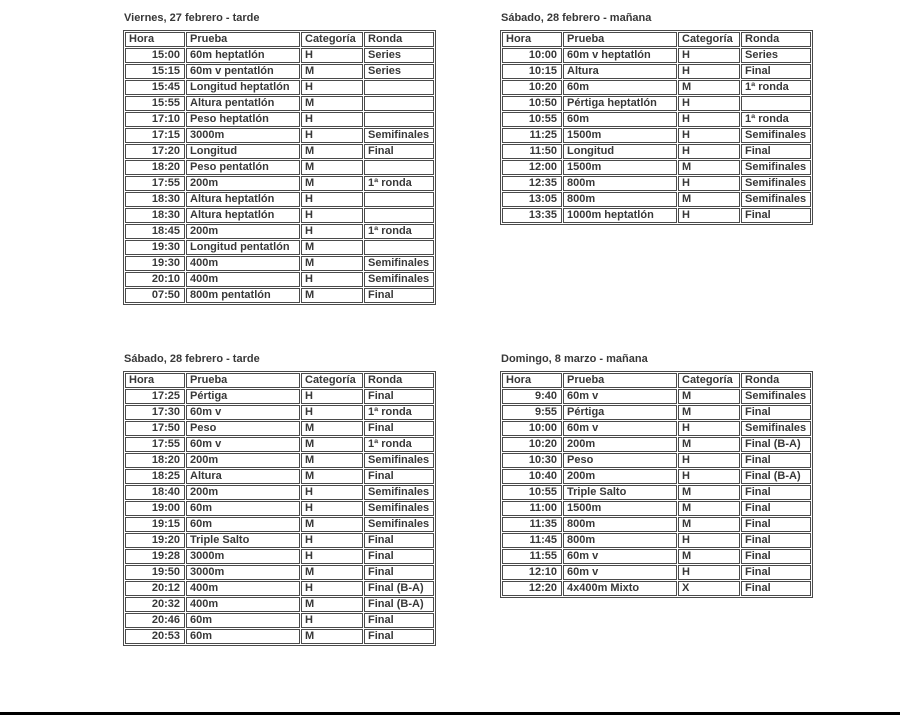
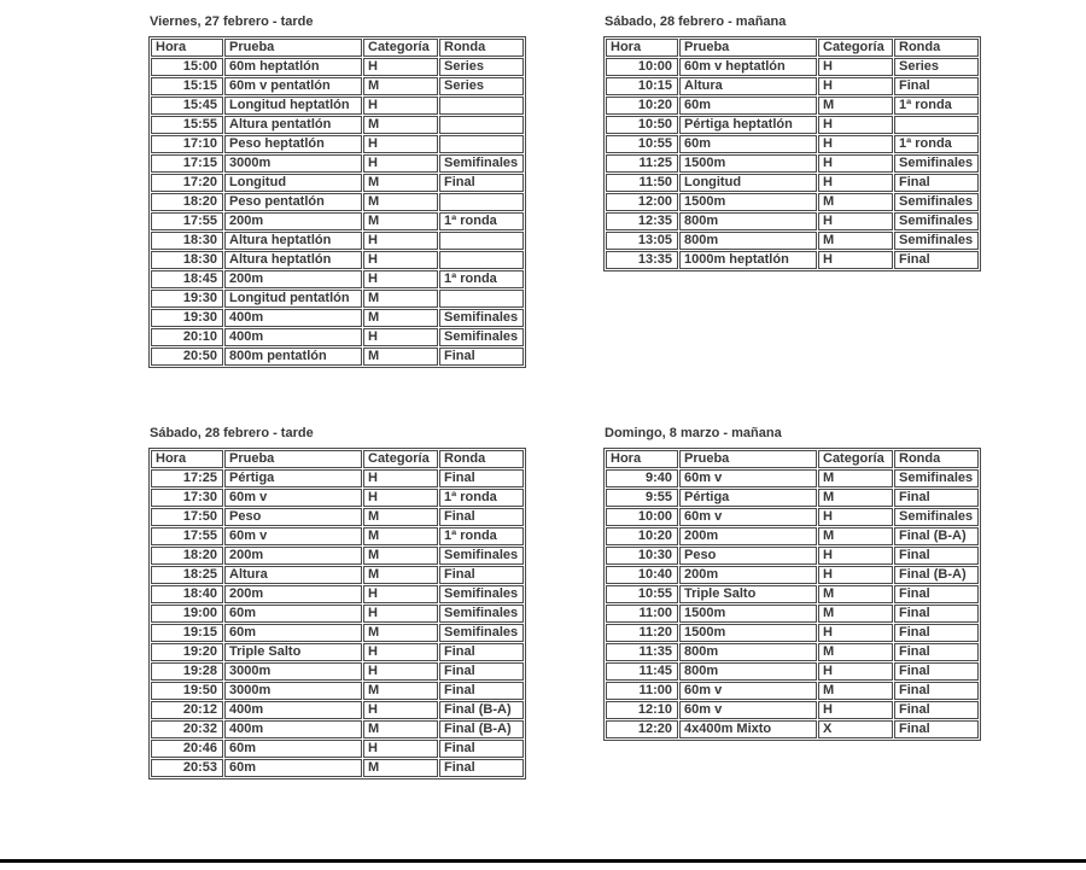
  Viernes, 27 febrero - tarde
  Hora	Prueba	Categoría	Ronda
  15:00	60m heptatlón	H	Series
  15:15	60m v pentatlón	M	Series
  15:45	Longitud heptatlón	H
  15:55	Altura pentatlón	M
  17:10	Peso heptatlón	H
  17:15	3000m	H	Semifinales
  17:20	Longitud	M	Final
  18:20	Peso pentatlón	M
  17:55	200m	M	1ª ronda
  18:30	Altura heptatlón	H
  18:30	Altura heptatlón	H
  18:45	200m	H	1ª ronda
  19:30	Longitud pentatlón	M
  19:30	400m	M	Semifinales
  20:10	400m	H	Semifinales
- 07:50	800m pentatlón	M	Final
+ 20:50	800m pentatlón	M	Final
  Sábado, 28 febrero - mañana
  Hora	Prueba	Categoría	Ronda
  10:00	60m v heptatlón	H	Series
  10:15	Altura	H	Final
  10:20	60m	M	1ª ronda
  10:50	Pértiga heptatlón	H
  10:55	60m	H	1ª ronda
  11:25	1500m	H	Semifinales
  11:50	Longitud	H	Final
  12:00	1500m	M	Semifinales
  12:35	800m	H	Semifinales
  13:05	800m	M	Semifinales
  13:35	1000m heptatlón	H	Final
  Sábado, 28 febrero - tarde
  Hora	Prueba	Categoría	Ronda
  17:25	Pértiga	H	Final
  17:30	60m v	H	1ª ronda
  17:50	Peso	M	Final
  17:55	60m v	M	1ª ronda
  18:20	200m	M	Semifinales
  18:25	Altura	M	Final
  18:40	200m	H	Semifinales
  19:00	60m	H	Semifinales
  19:15	60m	M	Semifinales
  19:20	Triple Salto	H	Final
  19:28	3000m	H	Final
  19:50	3000m	M	Final
  20:12	400m	H	Final (B-A)
  20:32	400m	M	Final (B-A)
  20:46	60m	H	Final
  20:53	60m	M	Final
  Domingo, 8 marzo - mañana
  Hora	Prueba	Categoría	Ronda
  9:40	60m v	M	Semifinales
  9:55	Pértiga	M	Final
  10:00	60m v	H	Semifinales
  10:20	200m	M	Final (B-A)
  10:30	Peso	H	Final
  10:40	200m	H	Final (B-A)
  10:55	Triple Salto	M	Final
  11:00	1500m	M	Final
+ 11:20	1500m	H	Final
  11:35	800m	M	Final
  11:45	800m	H	Final
- 11:55	60m v	M	Final
+ 11:00	60m v	M	Final
  12:10	60m v	H	Final
  12:20	4x400m Mixto	X	Final
